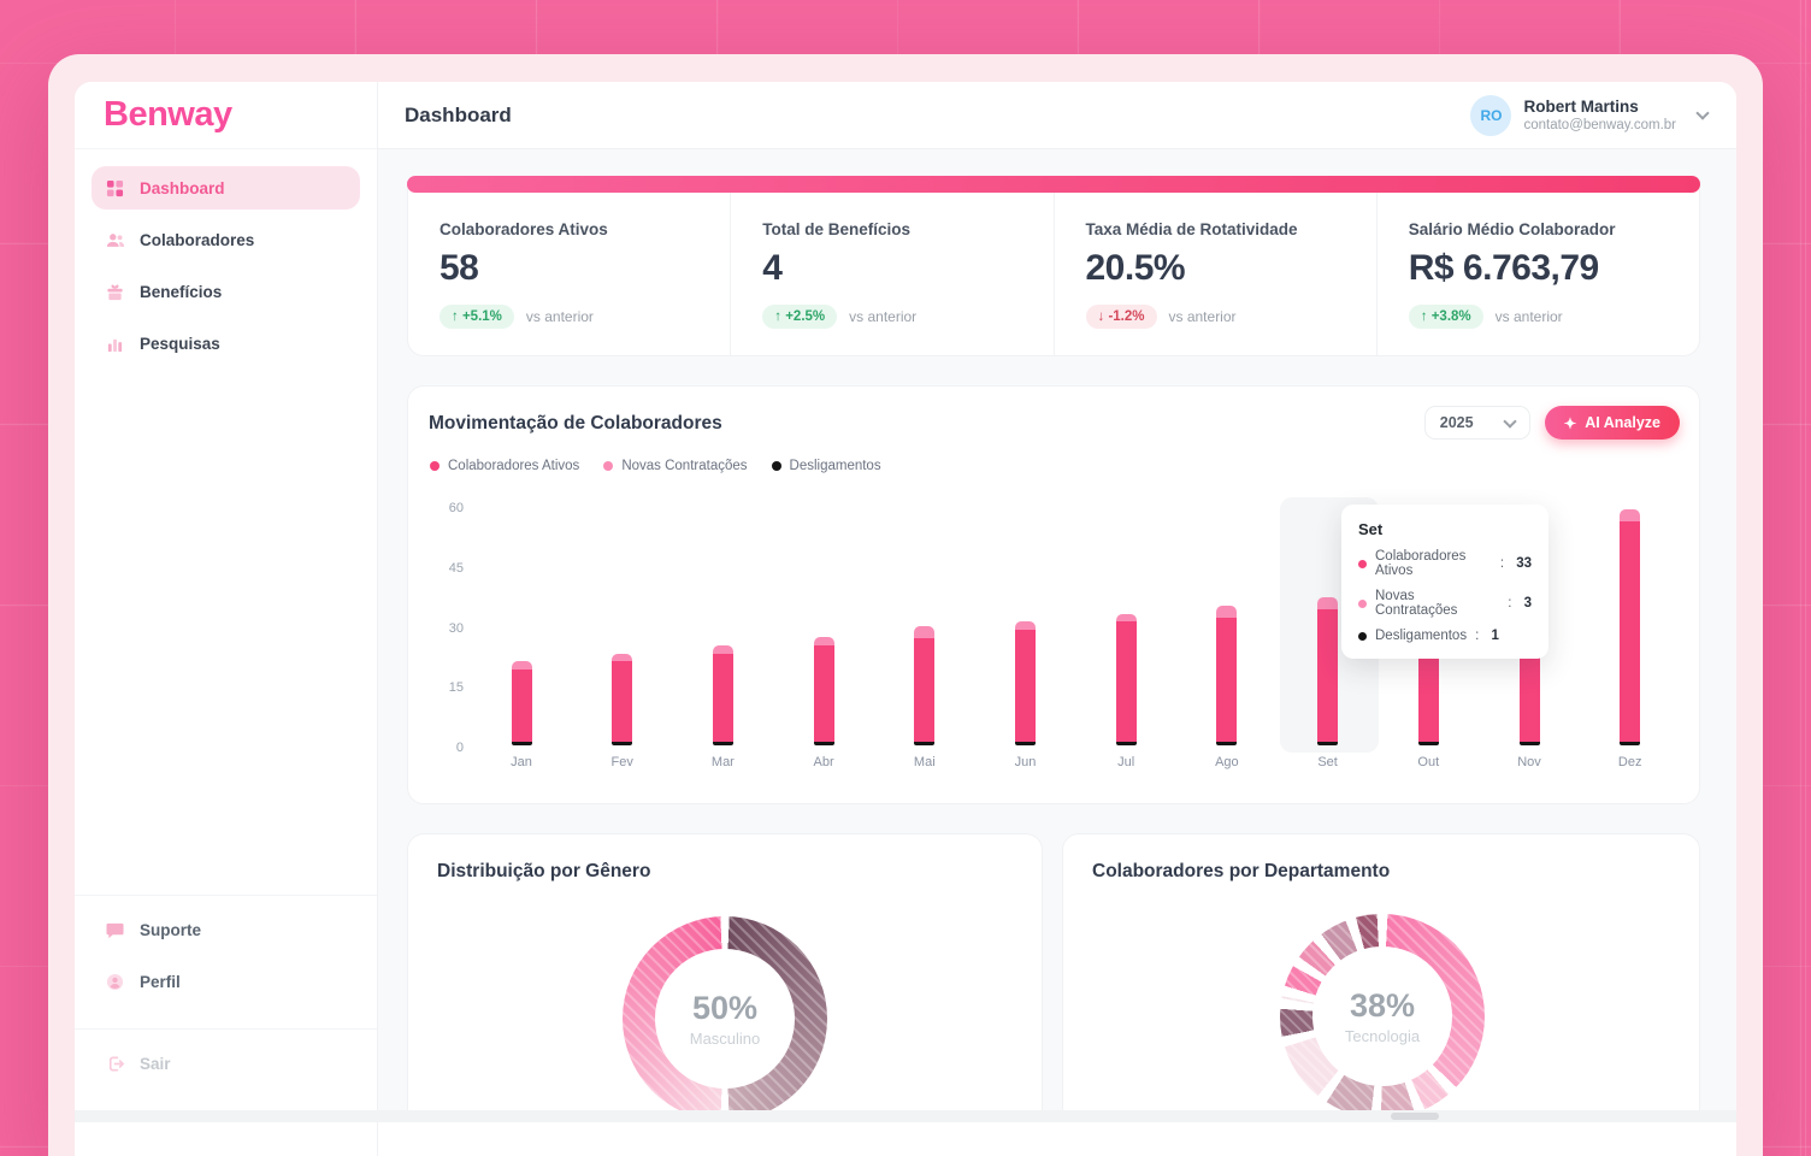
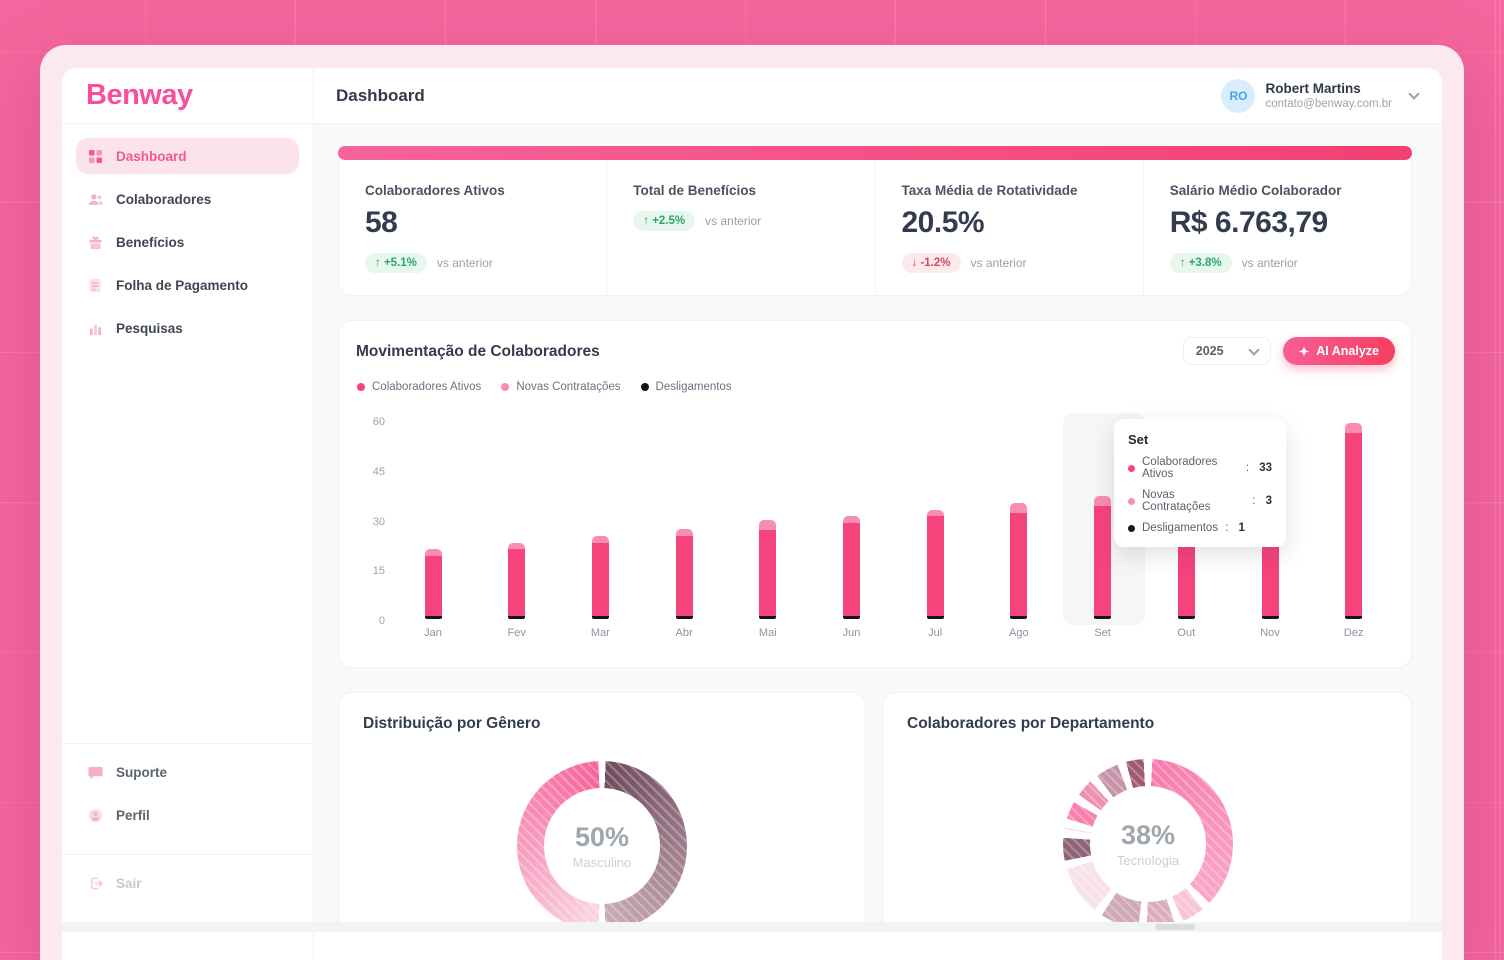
  Benway
  Dashboard
  Colaboradores
  Benefícios
+ Folha de Pagamento
  Pesquisas
  Suporte
  Perfil
  Sair
  Dashboard
  RO
  Robert Martins
  contato@benway.com.br
  Colaboradores Ativos
  58
  ↑ +5.1%
  vs anterior
  Total de Benefícios
- 4
  ↑ +2.5%
  vs anterior
  Taxa Média de Rotatividade
  20.5%
  ↓ -1.2%
  vs anterior
  Salário Médio Colaborador
  R$ 6.763,79
  ↑ +3.8%
  vs anterior
  Movimentação de Colaboradores
  2025
  ✦
  AI Analyze
  Colaboradores Ativos
  Novas Contratações
  Desligamentos
  Set
  Colaboradores Ativos
  :
  33
  Novas Contratações
  :
  3
  Desligamentos
  :
  1
  60
  45
  30
  15
  0
  Jan
  Fev
  Mar
  Abr
  Mai
  Jun
  Jul
  Ago
  Set
  Out
  Nov
  Dez
  Distribuição por Gênero
  50%
  Masculino
  Colaboradores por Departamento
  38%
  Tecnologia
